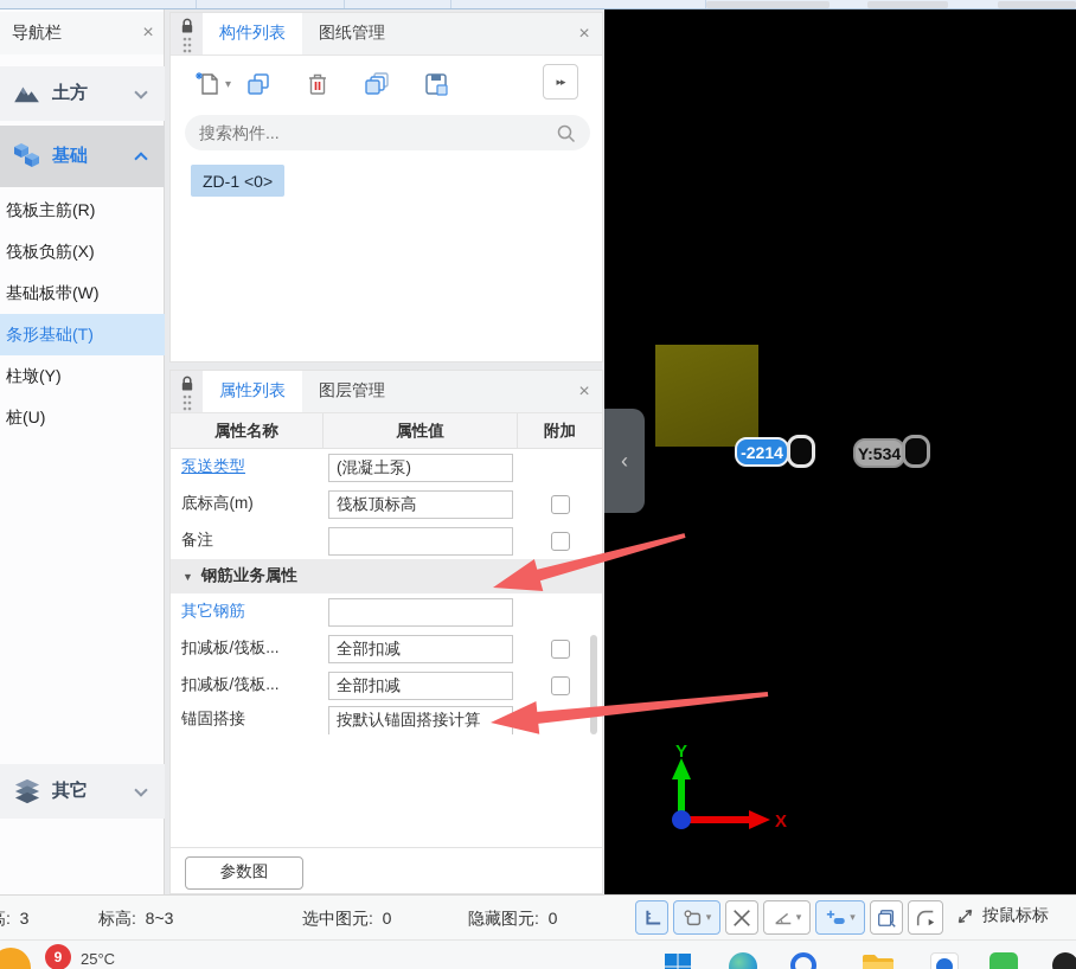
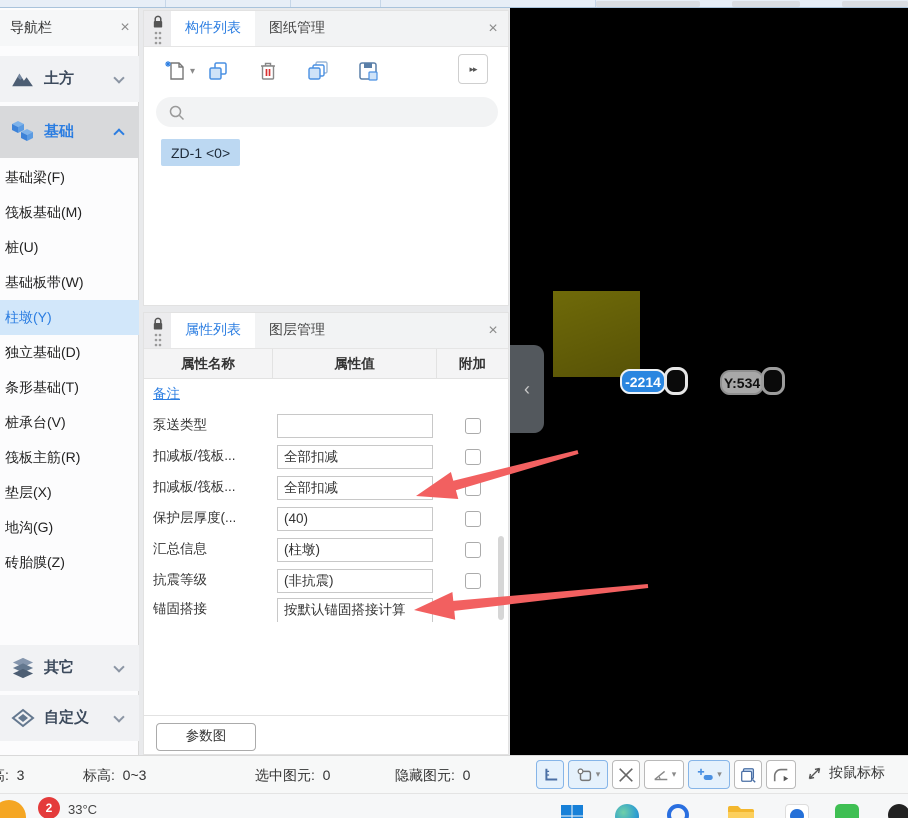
  导航栏
  ×
  土方
  基础
+ 基础梁(F)
+ 筏板基础(M)
- 筏板主筋(R)
+ 桩(U)
- 筏板负筋(X)
  基础板带(W)
- 条形基础(T)
+ 柱墩(Y)
+ 独立基础(D)
- 柱墩(Y)
+ 条形基础(T)
+ 桩承台(V)
- 桩(U)
+ 筏板主筋(R)
+ 垫层(X)
+ 地沟(G)
+ 砖胎膜(Z)
  其它
+ 自定义
  构件列表
  图纸管理
  ×
  ▾
  ▸▸
- 搜索构件...
  ZD-1 <0>
  属性列表
  图层管理
  ×
  属性名称
  属性值
  附加
- 泵送类型
+ 备注
- (混凝土泵)
- 底标高(m)
- 筏板顶标高
- 备注
+ 泵送类型
- ▼
- 钢筋业务属性
- 其它钢筋
  扣减板/筏板...
  全部扣减
  扣减板/筏板...
  全部扣减
+ 保护层厚度(...
+ (40)
+ 汇总信息
+ (柱墩)
+ 抗震等级
+ (非抗震)
  锚固搭接
  按默认锚固搭接计算
  参数图
  ‹
  -2214
  Y:534
- Y
- X
- 标高: 8~3
+ 标高: 0~3
  选中图元: 0
  隐藏图元: 0
  ▾
  ▾
  ▾
  按鼠标标
- 9
+ 2
- 25°C
+ 33°C
